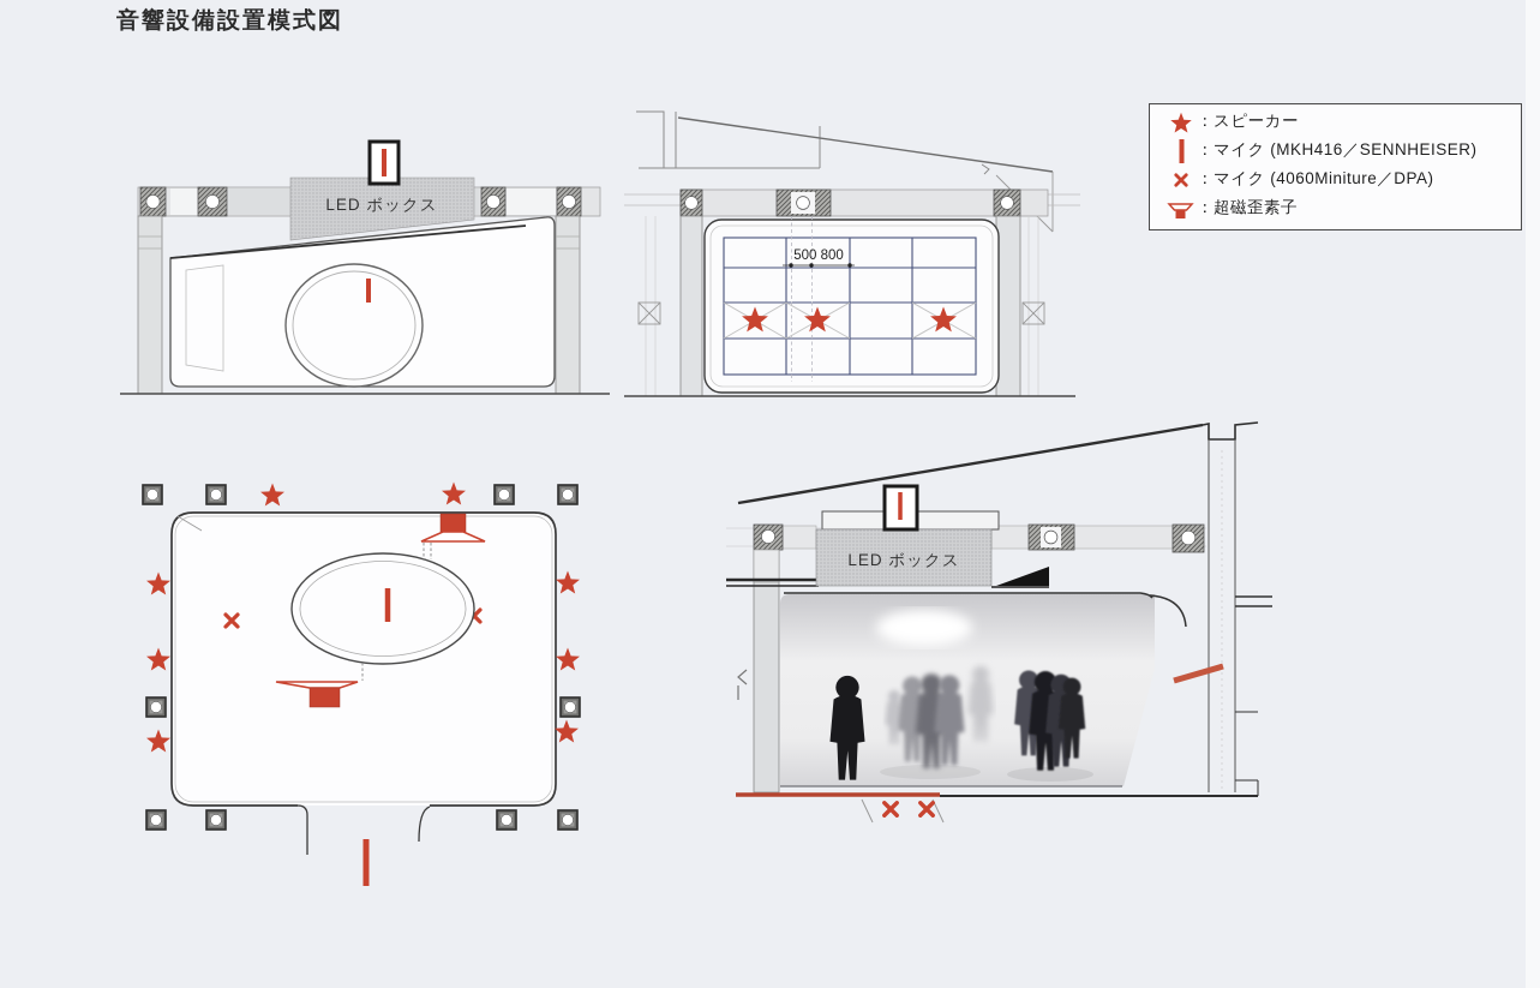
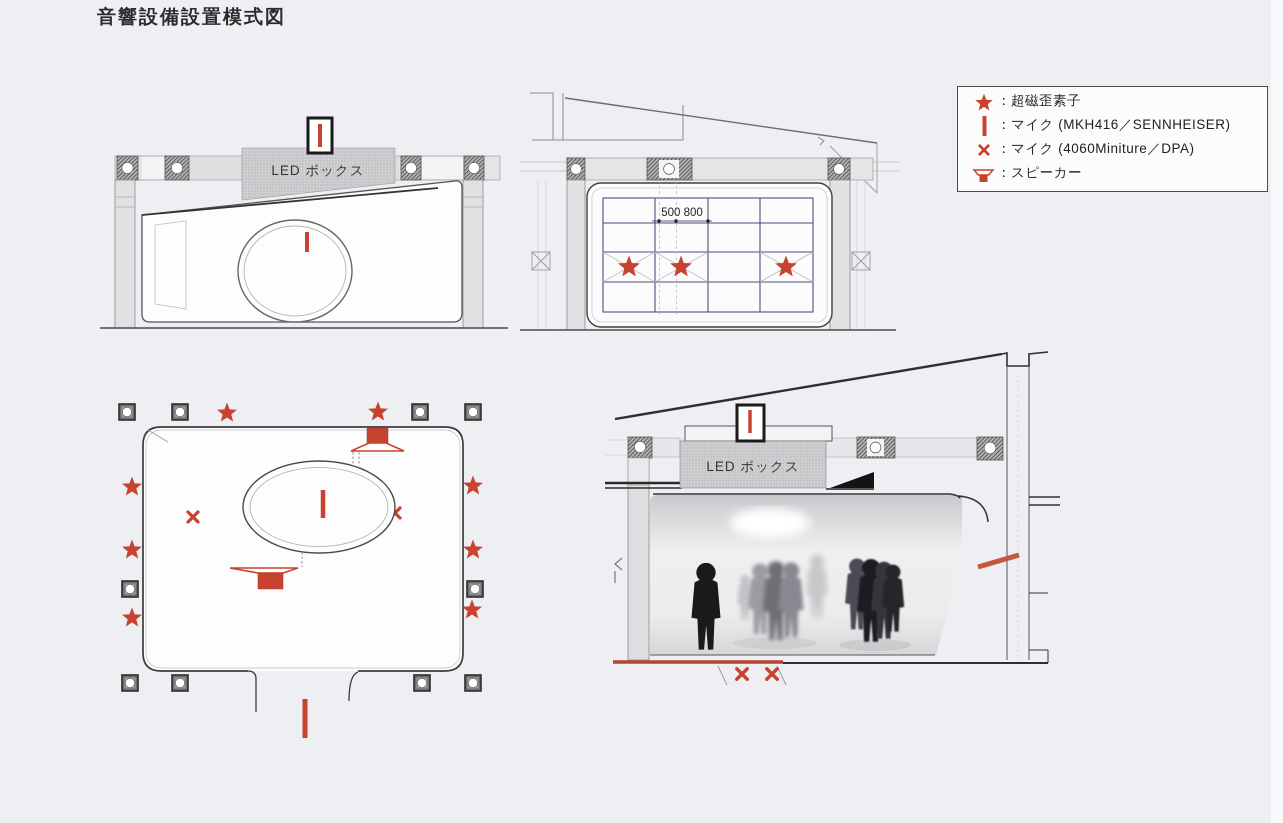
  音響設備設置模式図
- ：スピーカー
+ ：超磁歪素子
  ：マイク (MKH416／SENNHEISER)
  ：マイク (4060Miniture／DPA)
- ：超磁歪素子
+ ：スピーカー
  LED ボックス
  500 800
  LED ボックス
